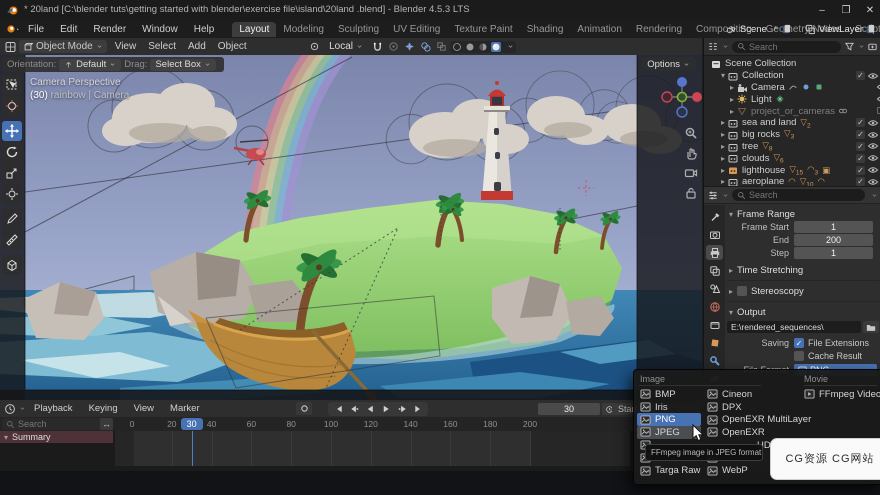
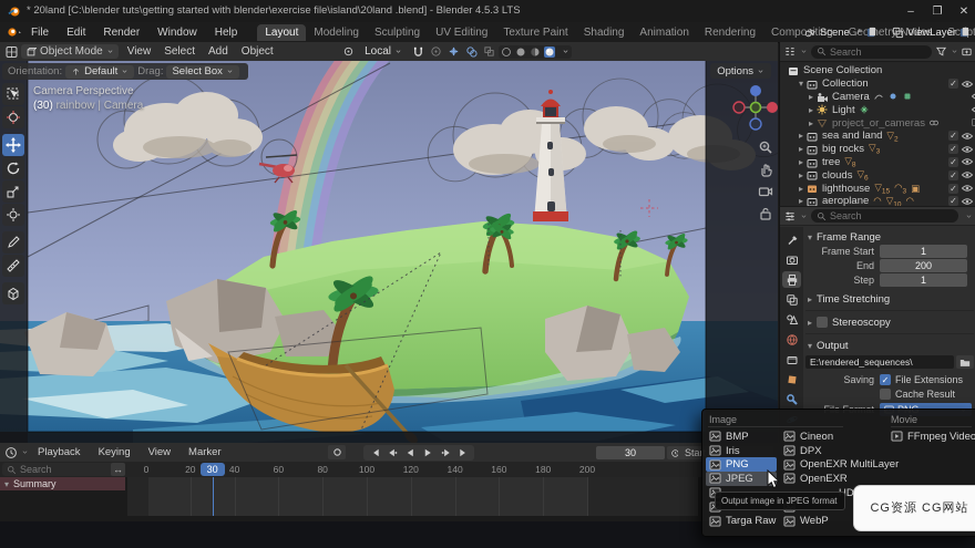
  * 20land [C:\blender tuts\getting started with blender\exercise file\island\20land .blend] - Blender 4.5.3 LTS
  –
  ❐
  ✕
  File
  Edit
  Render
  Window
  Help
  Layout
  Modeling
  Sculpting
  UV Editing
  Texture Paint
  Shading
  Animation
  Rendering
  Composting
  Geoetry Nodes
  Scene
  ViewLayer
  Object Mode
  View
  Select
  Add
  Object
  Local
  Camera Perspective
  (30) rainbow | Camera
  Orientation:
  Default
  Drag:
  Select Box
  Options
  Search
  Scene Collection
  ▾
  Collection
  ✓
  ▸
  Camera
  ▸
  Light
  ▸
  project_or_cameras
  ▸
  sea and land
  ✓
  ▸
  big rocks
  ✓
  ▸
  tree
  ✓
  ▸
  clouds
  ✓
  ▸
  lighthouse
  ▣
  ✓
  ▸
  aeroplane
  ◠
  ◠
  ✓
  Search
  ▾
  Frame Range
  Frame Start
  1
  End
  200
  Step
  1
  ▸
  Time Stretching
  ▸
  Stereoscopy
  ▾
  Output
  E:\rendered_sequences\
  Saving
  ✓
  File Extensions
  Cache Result
  Playback
  Keying
  View
  Marker
  30
  Search
  ↔
  0
  20
  40
  60
  80
  100
  120
  140
  160
  180
  200
  30
  ▾
  Summary
  Image
  Movie
  BMP
  Iris
  PNG
  JPEG
  Targa Raw
  Cineon
  DPX
  OpenEXR MultiLayer
  OpenEXR
  WebP
  FFmpeg Video
- FFmpeg image in JPEG format
+ Output image in JPEG format
  CG资源 CG网站
